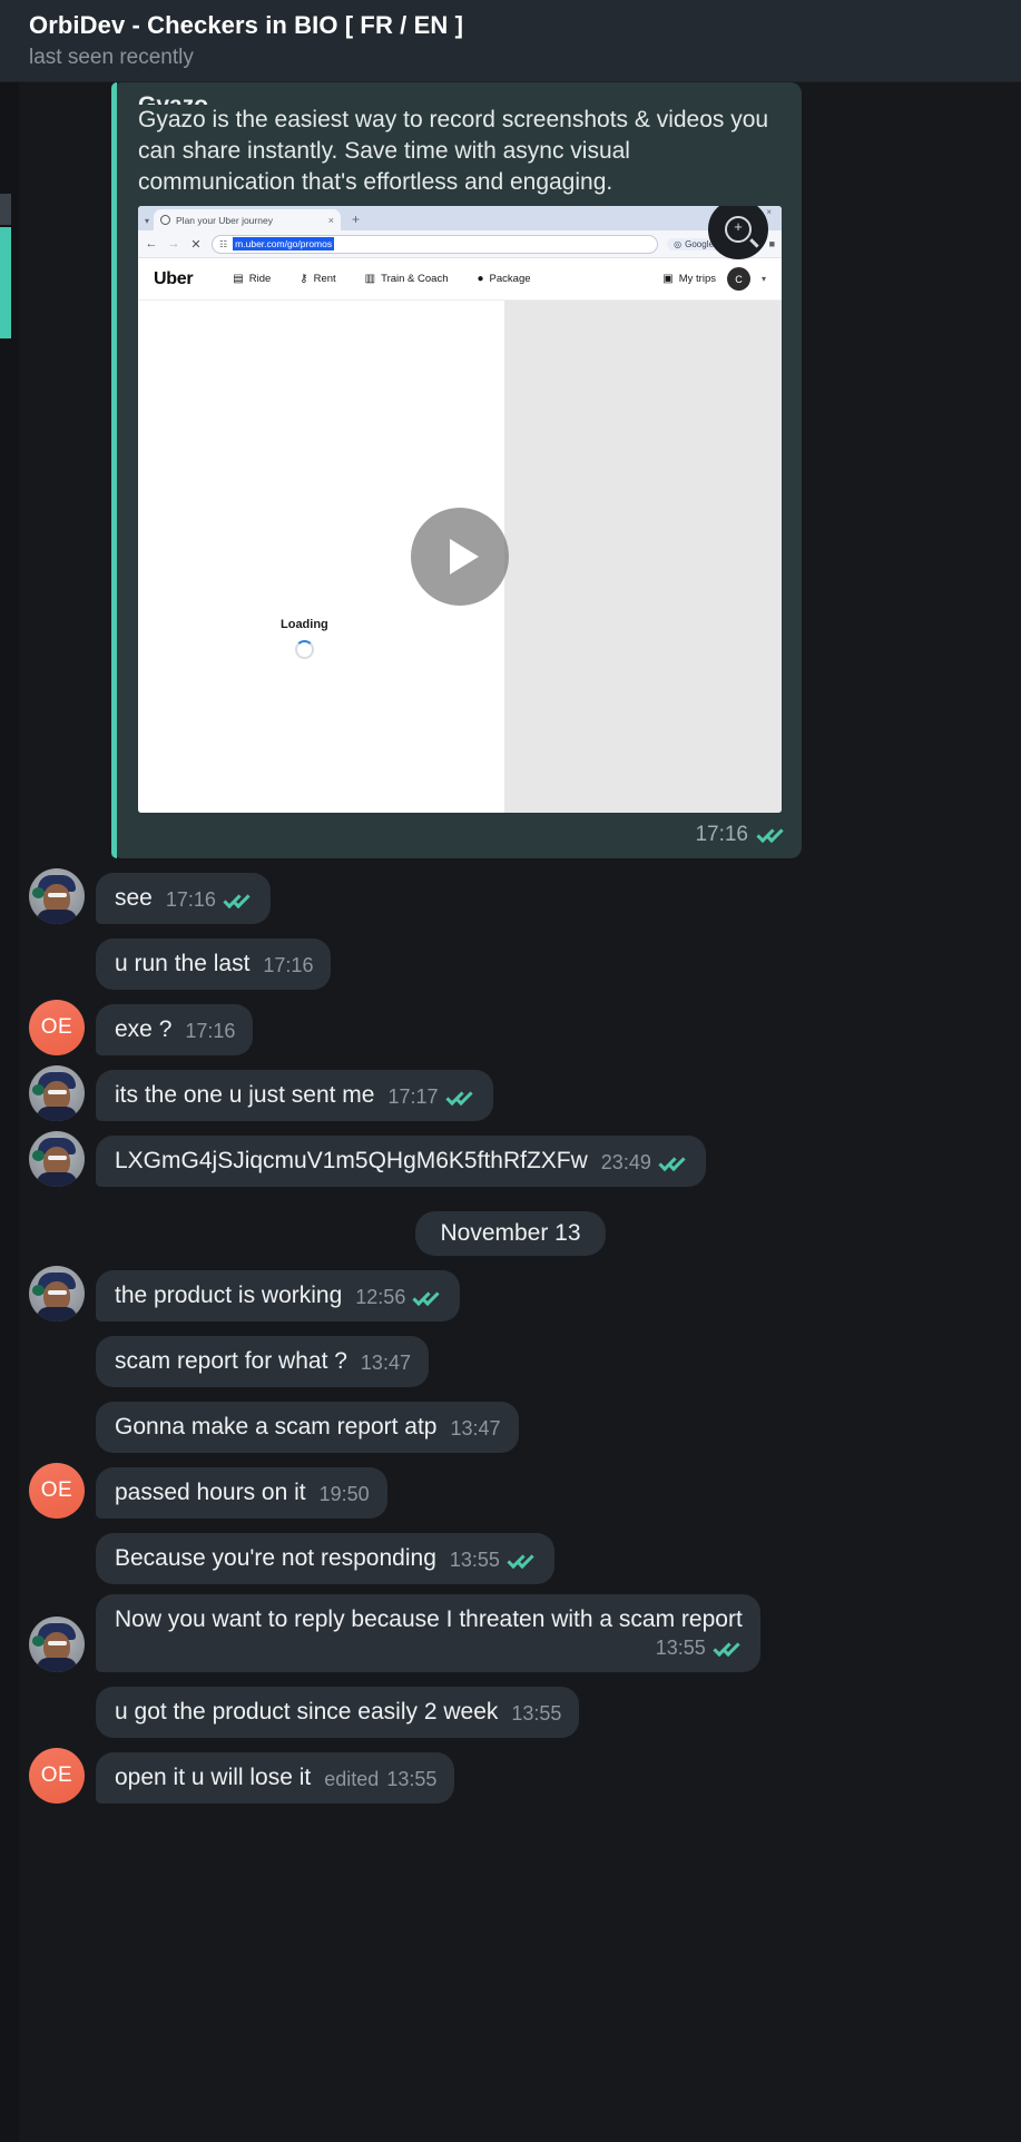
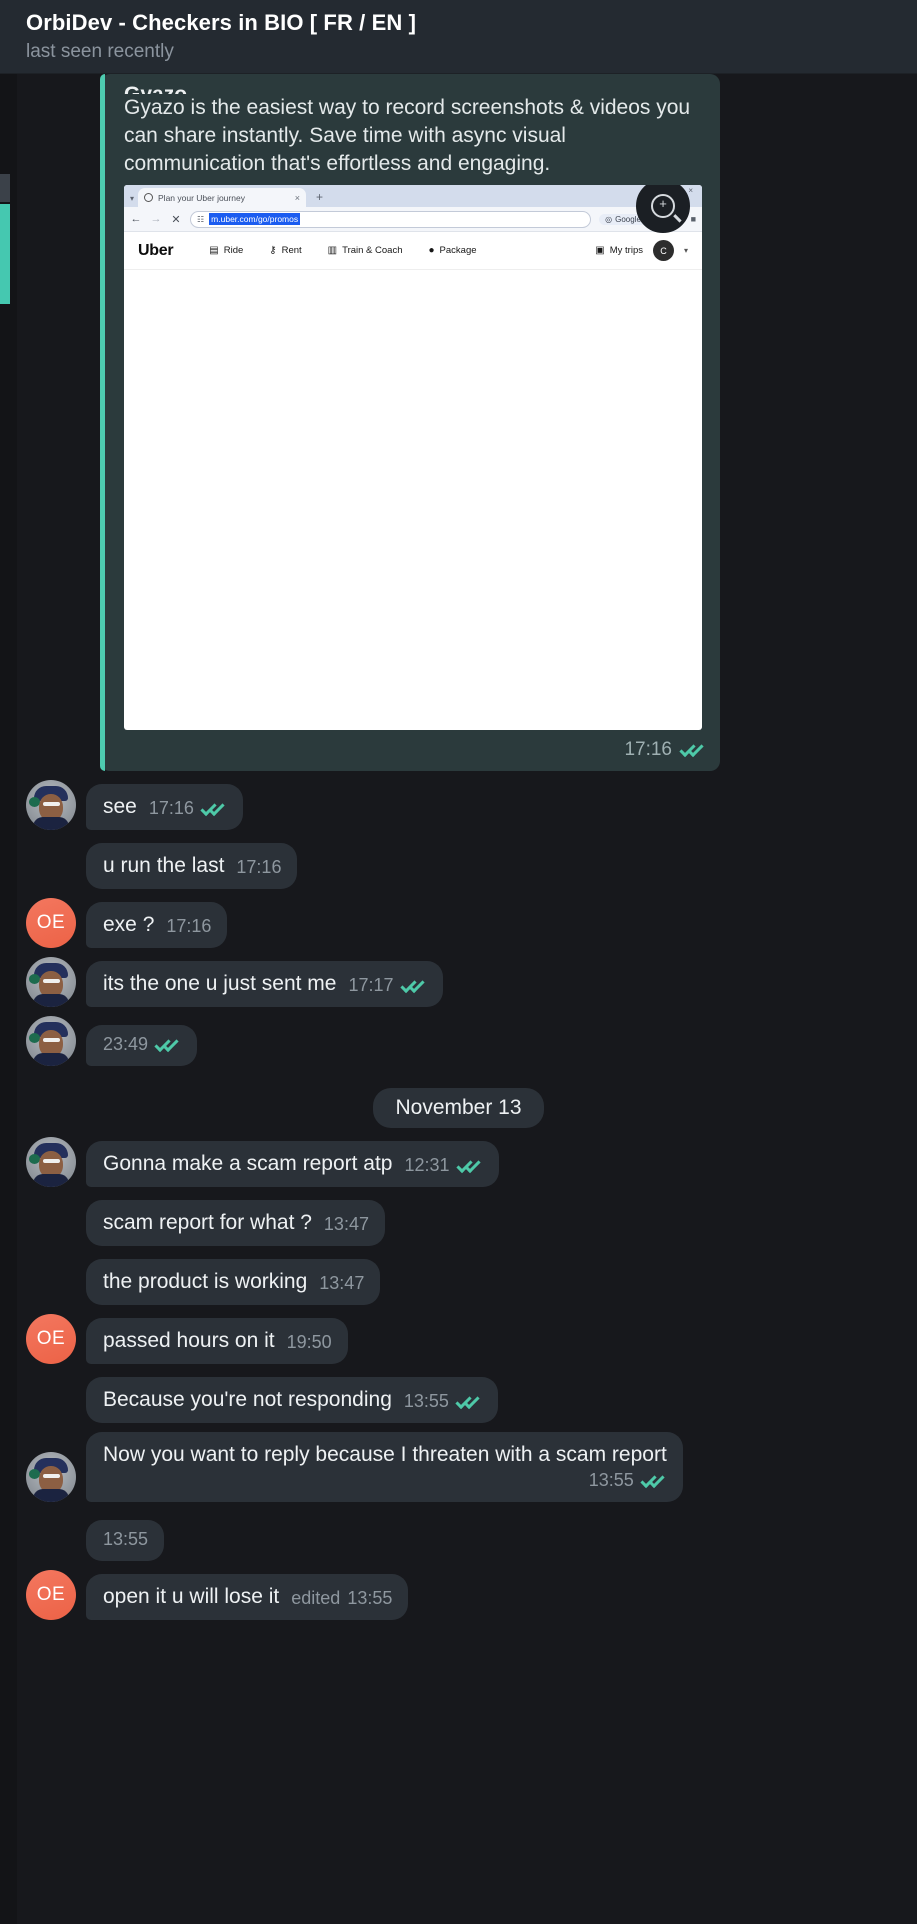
  OrbiDev - Checkers in BIO [ FR / EN ]
  last seen recently
  Gyazo is the easiest way to record screenshots & videos you can share instantly. Save time with async visual communication that's effortless and engaging.
  ▾
  Plan your Uber journey
  ×
  +
  ←
  →
  ✕
  ☷
  m.uber.com/go/promos
  ◎
  ■
  Uber
  ▤
  Ride
  ⚷
  Rent
  ▥
  Train & Coach
  ●
  Package
  ▣
  My trips
  C
  ▾
- Loading
  +
  17:16
  see
  17:16
  u run the last
  17:16
  OE
  exe ?
  17:16
  its the one u just sent me
  17:17
- LXGmG4jSJiqcmuV1m5QHgM6K5fthRfZXFw
  23:49
  November 13
- the product is working
+ Gonna make a scam report atp
- 12:56
+ 12:31
  scam report for what ?
  13:47
- Gonna make a scam report atp
+ the product is working
  13:47
  OE
  passed hours on it
  19:50
  Because you're not responding
  13:55
  Now you want to reply because I threaten with a scam report
  13:55
- u got the product since easily 2 week
  13:55
  OE
  open it u will lose it
  edited
  13:55
